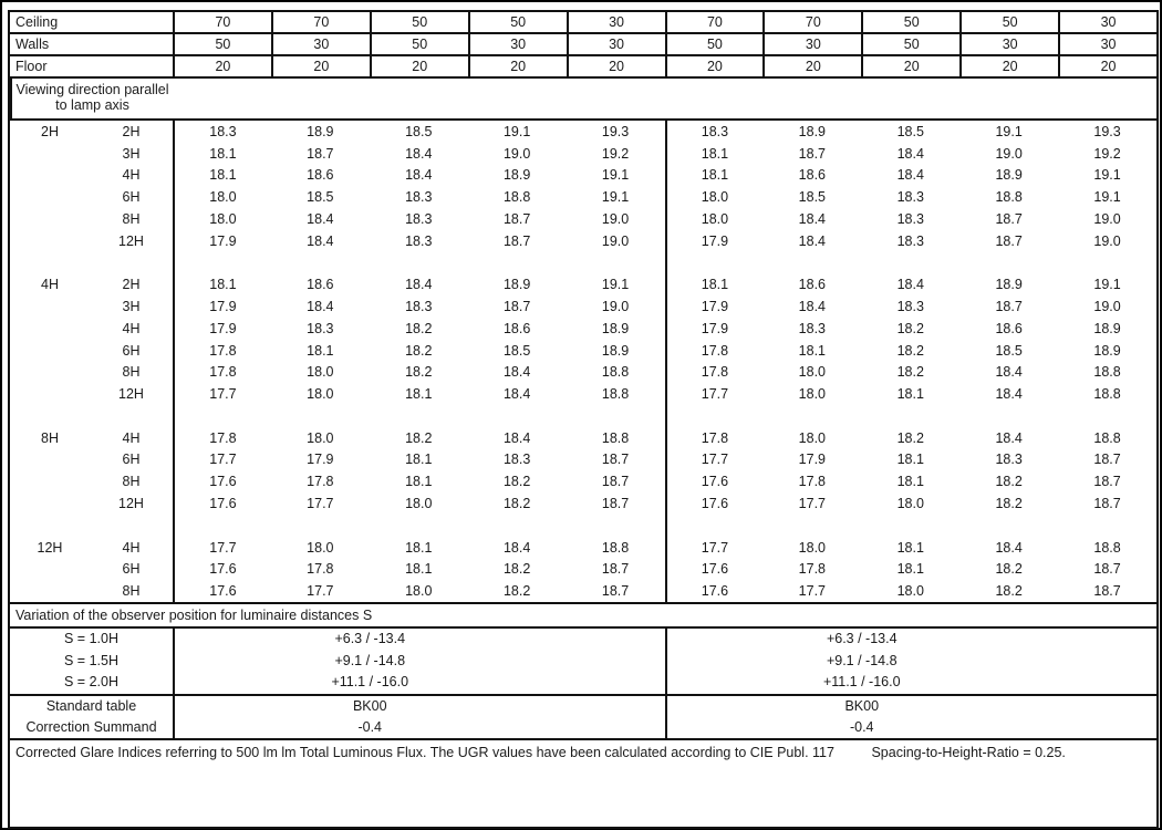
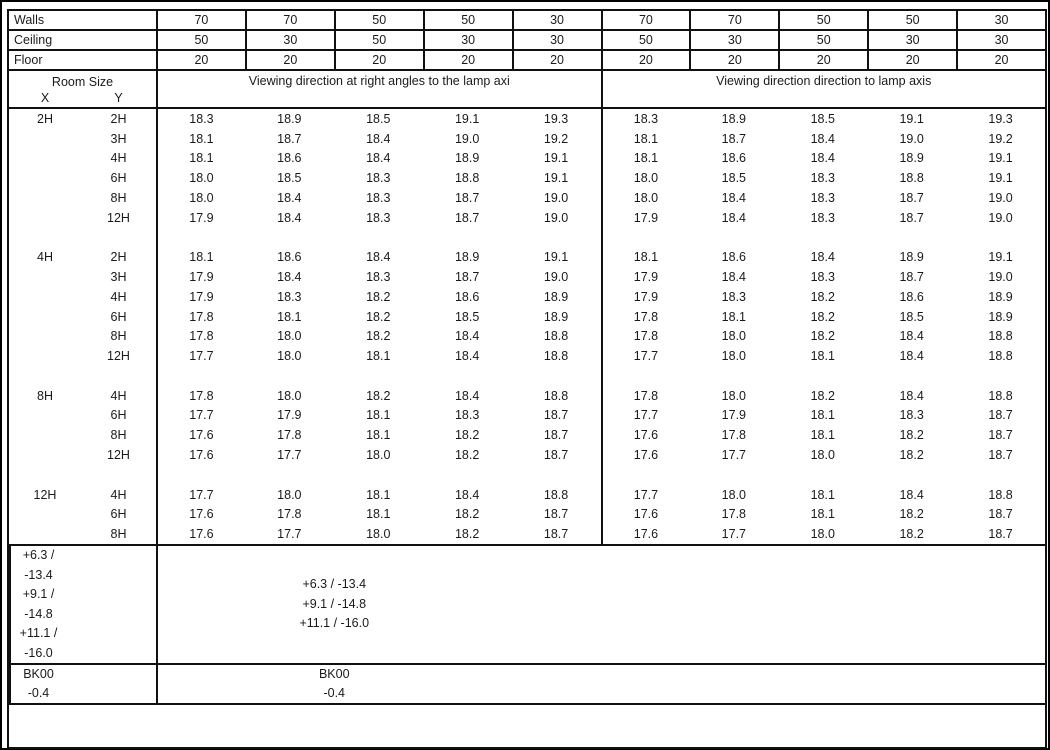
- Ceiling
+ Walls
  70
  70
  50
  50
  30
  70
  70
  50
  50
  30
- Walls
+ Ceiling
  50
  30
  50
  30
  30
  50
  30
  50
  30
  30
  Floor
  20
  20
  20
  20
  20
  20
  20
  20
  20
  20
+ Room Size
+ X
+ Y
+ Viewing direction at right angles to the lamp axi
- Viewing direction parallel to lamp axis
+ Viewing direction direction to lamp axis
  2H
  2H
  18.3
  18.9
  18.5
  19.1
  19.3
  18.3
  18.9
  18.5
  19.1
  19.3
  3H
  18.1
  18.7
  18.4
  19.0
  19.2
  18.1
  18.7
  18.4
  19.0
  19.2
  4H
  18.1
  18.6
  18.4
  18.9
  19.1
  18.1
  18.6
  18.4
  18.9
  19.1
  6H
  18.0
  18.5
  18.3
  18.8
  19.1
  18.0
  18.5
  18.3
  18.8
  19.1
  8H
  18.0
  18.4
  18.3
  18.7
  19.0
  18.0
  18.4
  18.3
  18.7
  19.0
  12H
  17.9
  18.4
  18.3
  18.7
  19.0
  17.9
  18.4
  18.3
  18.7
  19.0
  4H
  2H
  18.1
  18.6
  18.4
  18.9
  19.1
  18.1
  18.6
  18.4
  18.9
  19.1
  3H
  17.9
  18.4
  18.3
  18.7
  19.0
  17.9
  18.4
  18.3
  18.7
  19.0
  4H
  17.9
  18.3
  18.2
  18.6
  18.9
  17.9
  18.3
  18.2
  18.6
  18.9
  6H
  17.8
  18.1
  18.2
  18.5
  18.9
  17.8
  18.1
  18.2
  18.5
  18.9
  8H
  17.8
  18.0
  18.2
  18.4
  18.8
  17.8
  18.0
  18.2
  18.4
  18.8
  12H
  17.7
  18.0
  18.1
  18.4
  18.8
  17.7
  18.0
  18.1
  18.4
  18.8
  8H
  4H
  17.8
  18.0
  18.2
  18.4
  18.8
  17.8
  18.0
  18.2
  18.4
  18.8
  6H
  17.7
  17.9
  18.1
  18.3
  18.7
  17.7
  17.9
  18.1
  18.3
  18.7
  8H
  17.6
  17.8
  18.1
  18.2
  18.7
  17.6
  17.8
  18.1
  18.2
  18.7
  12H
  17.6
  17.7
  18.0
  18.2
  18.7
  17.6
  17.7
  18.0
  18.2
  18.7
  12H
  4H
  17.7
  18.0
  18.1
  18.4
  18.8
  17.7
  18.0
  18.1
  18.4
  18.8
  6H
  17.6
  17.8
  18.1
  18.2
  18.7
  17.6
  17.8
  18.1
  18.2
  18.7
  8H
  17.6
  17.7
  18.0
  18.2
  18.7
  17.6
  17.7
  18.0
  18.2
  18.7
- Variation of the observer position for luminaire distances S
- S = 1.0H
- S = 1.5H
- S = 2.0H
  +6.3 / -13.4
  +9.1 / -14.8
  +11.1 / -16.0
  +6.3 / -13.4
  +9.1 / -14.8
  +11.1 / -16.0
- Standard table
- Correction Summand
  BK00
  -0.4
  BK00
  -0.4
- Corrected Glare Indices referring to 500 lm lm Total Luminous Flux. The UGR values have been calculated according to CIE Publ. 117 Spacing-to-Height-Ratio = 0.25.
